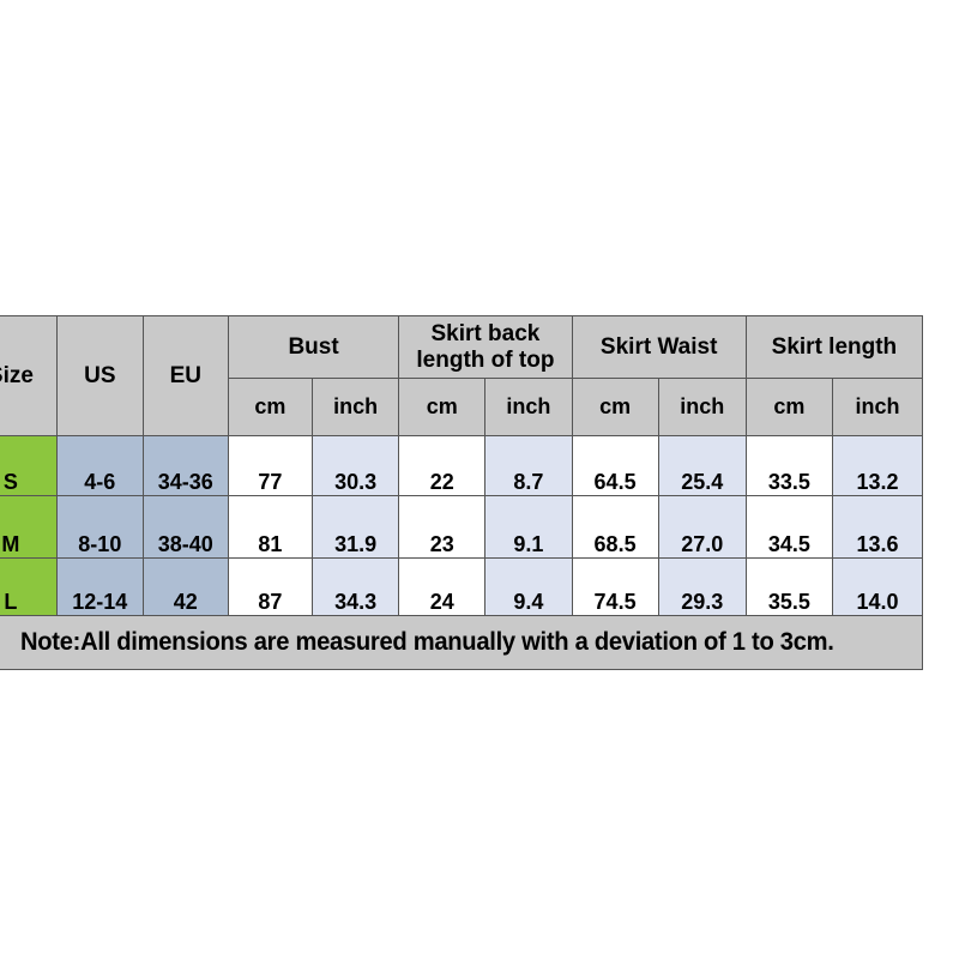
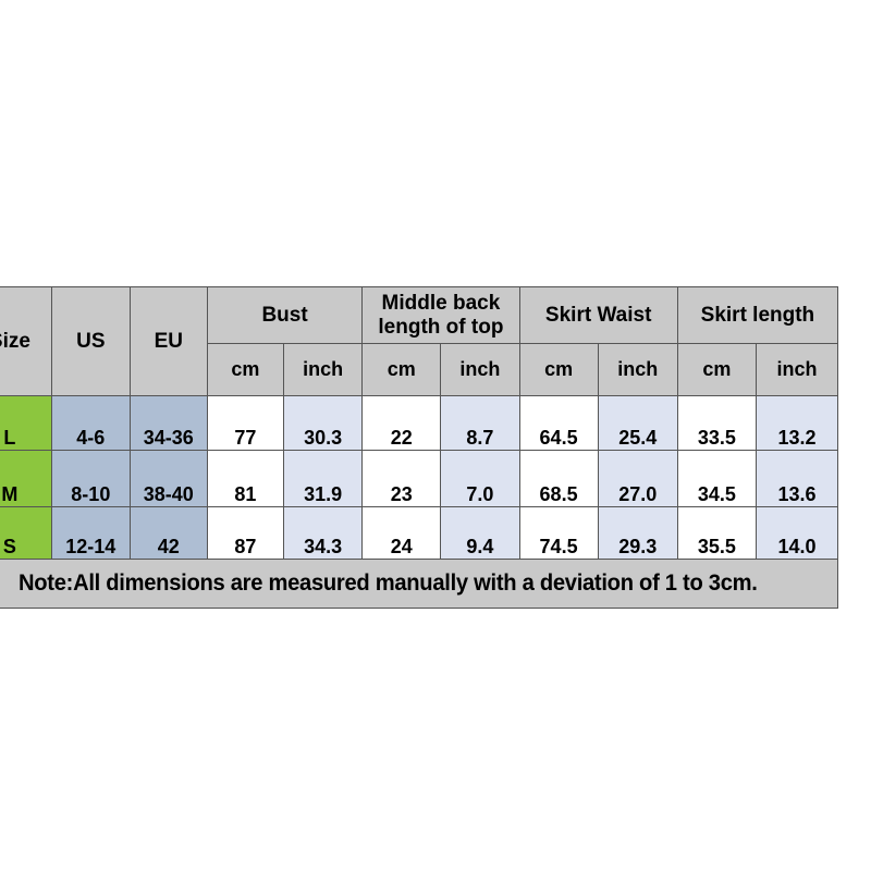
- ize	US	EU	Bust	Skirt back length of top	Skirt Waist	Skirt length
+ ize	US	EU	Bust	Middle back length of top	Skirt Waist	Skirt length
  cm	inch	cm	inch	cm	inch	cm	inch
- S	4-6	34-36	77	30.3	22	8.7	64.5	25.4	33.5	13.2
+ L	4-6	34-36	77	30.3	22	8.7	64.5	25.4	33.5	13.2
- M	8-10	38-40	81	31.9	23	9.1	68.5	27.0	34.5	13.6
+ M	8-10	38-40	81	31.9	23	7.0	68.5	27.0	34.5	13.6
- L	12-14	42	87	34.3	24	9.4	74.5	29.3	35.5	14.0
+ S	12-14	42	87	34.3	24	9.4	74.5	29.3	35.5	14.0
  Note:All dimensions are measured manually with a deviation of 1 to 3cm.
